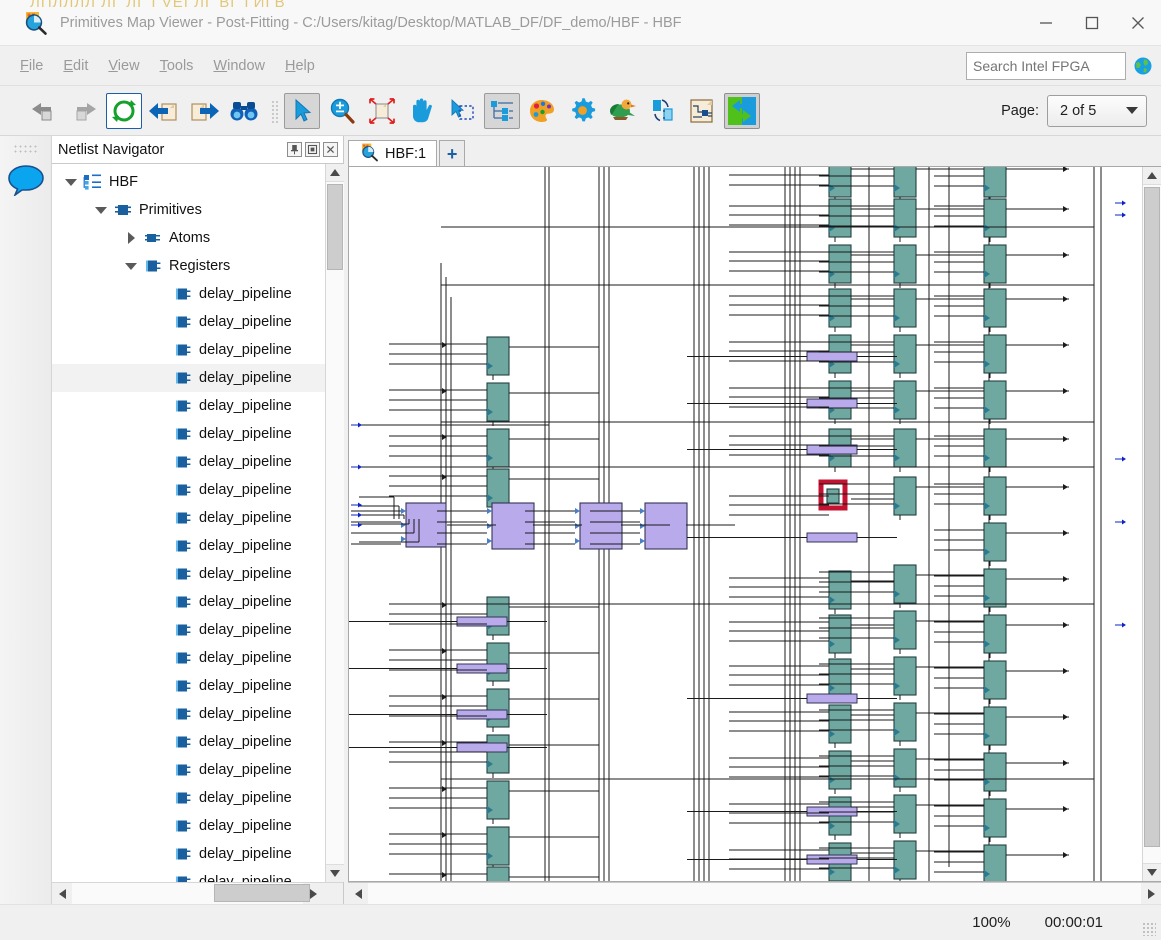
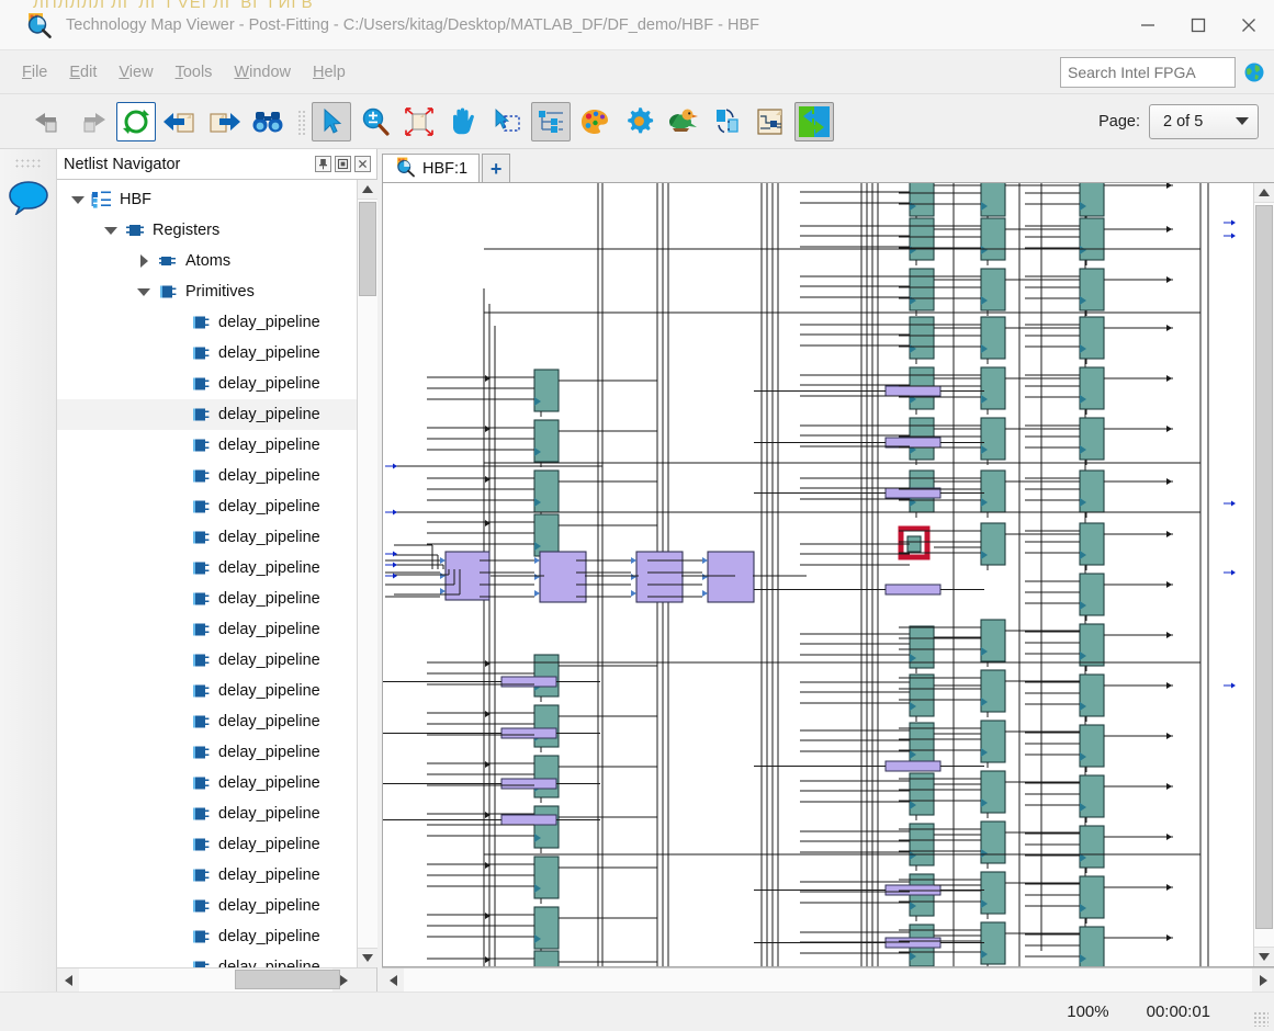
  ЛПЛЛЛЛ ЛГ ЛГ I VEI ЛГ ВГ ГИГВ
- Primitives Map Viewer - Post-Fitting - C:/Users/kitag/Desktop/MATLAB_DF/DF_demo/HBF - HBF
+ Technology Map Viewer - Post-Fitting - C:/Users/kitag/Desktop/MATLAB_DF/DF_demo/HBF - HBF
  File
  Edit
  View
  Tools
  Window
  Help
  Search Intel FPGA
  Page:
  2 of 5
  Netlist Navigator
  HBF
- Primitives
+ Registers
  Atoms
- Registers
+ Primitives
  delay_pipeline
  delay_pipeline
  delay_pipeline
  delay_pipeline
  delay_pipeline
  delay_pipeline
  delay_pipeline
  delay_pipeline
  delay_pipeline
  delay_pipeline
  delay_pipeline
  delay_pipeline
  delay_pipeline
  delay_pipeline
  delay_pipeline
  delay_pipeline
  delay_pipeline
  delay_pipeline
  delay_pipeline
  delay_pipeline
  delay_pipeline
  HBF:1
  +
  100%
  00:00:01
